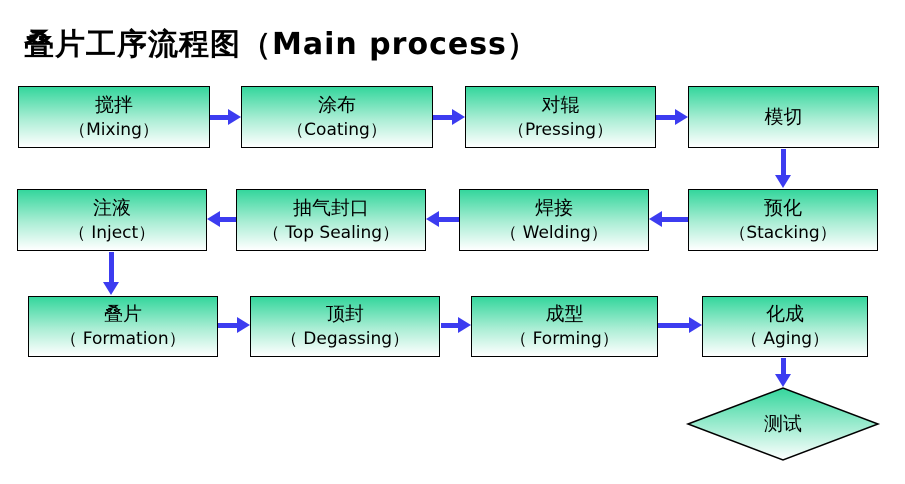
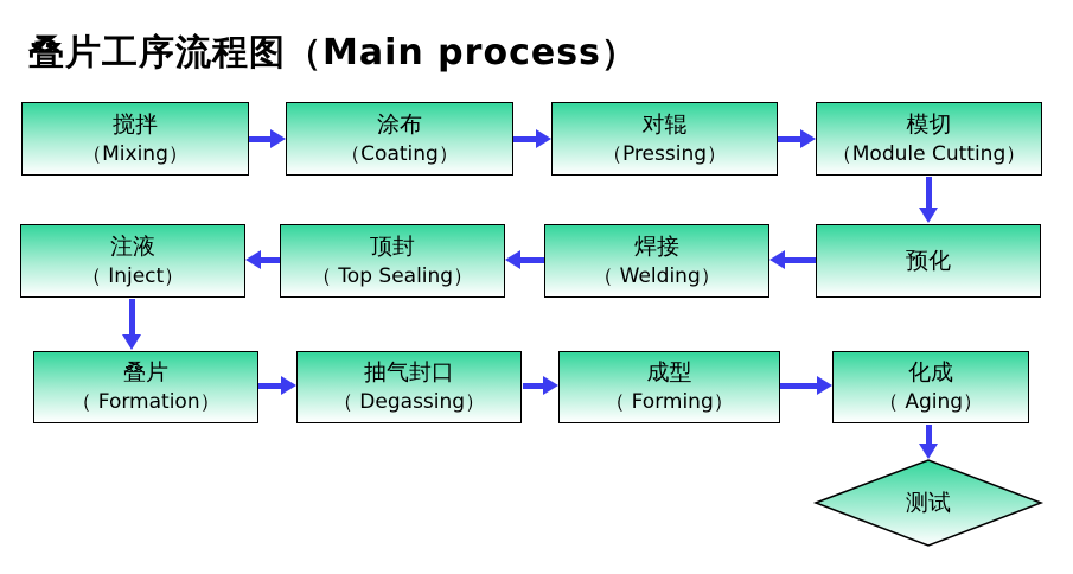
  叠片工序流程图（Main process）
  搅拌
  （Mixing）
  涂布
  （Coating）
  对辊
  （Pressing）
  模切
+ （Module Cutting）
  注液
  （ Inject）
- 抽气封口
+ 顶封
  （ Top Sealing）
  焊接
  （ Welding）
  预化
- （Stacking）
  叠片
  （ Formation）
- 顶封
+ 抽气封口
  （ Degassing）
  成型
  （ Forming）
  化成
  （ Aging）
  测试
